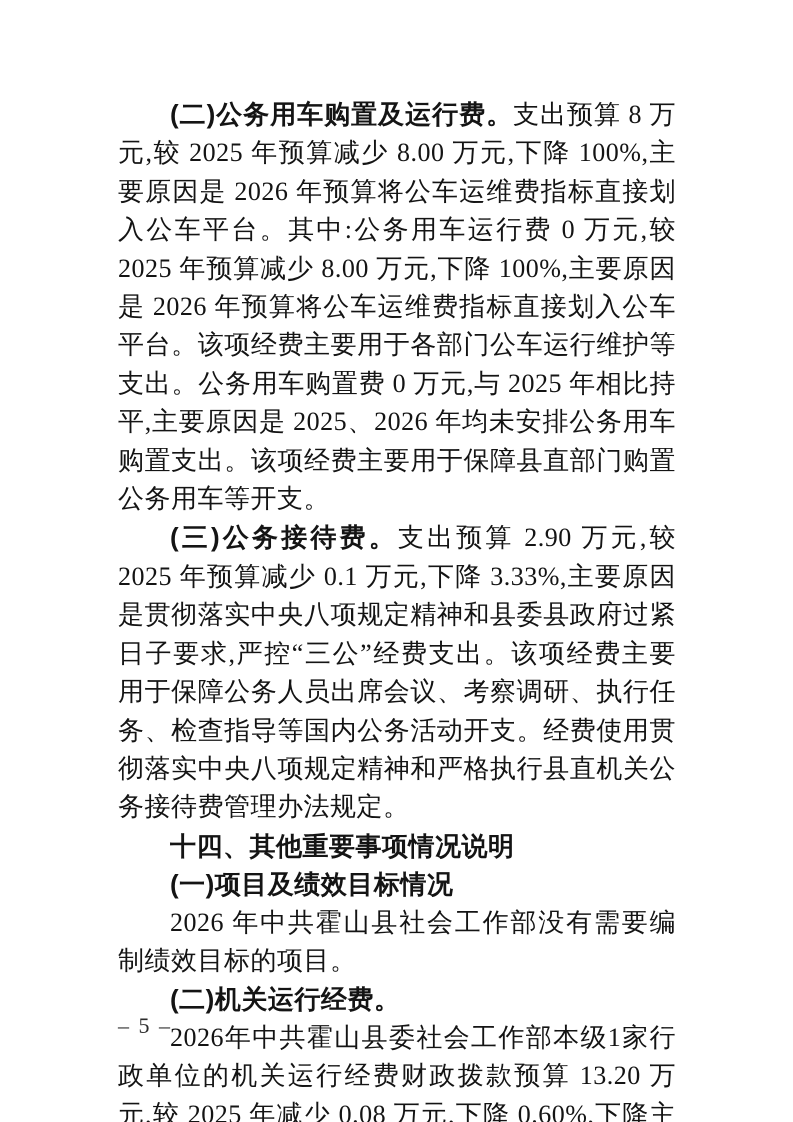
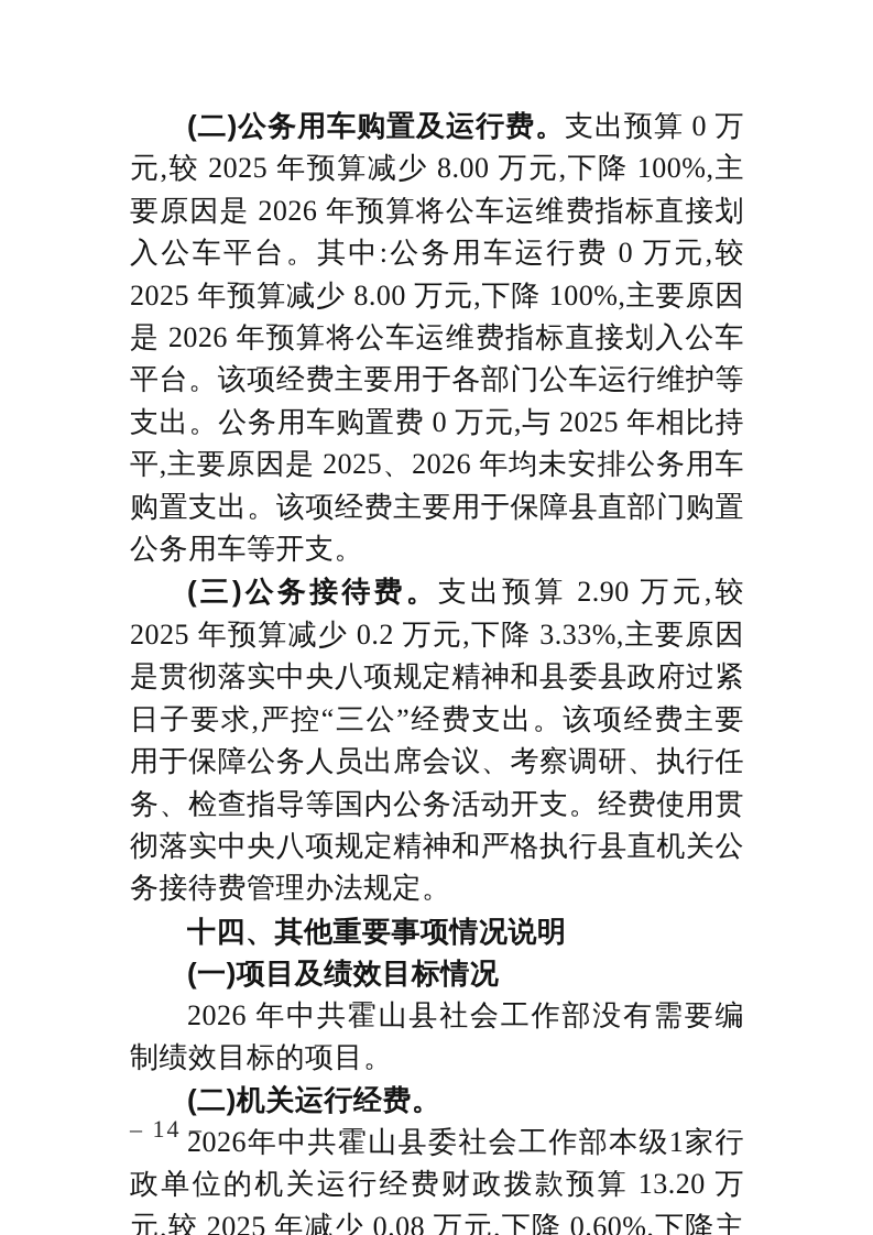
- (二)公务用车购置及运行费。支出预算 8 万元,较 2025 年预算减少 8.00 万元,下降 100%,主要原因是 2026 年预算将公车运维费指标直接划入公车平台。其中:公务用车运行费 0 万元,较 2025 年预算减少 8.00 万元,下降 100%,主要原因是 2026 年预算将公车运维费指标直接划入公车平台。该项经费主要用于各部门公车运行维护等支出。公务用车购置费 0 万元,与 2025 年相比持平,主要原因是 2025、2026 年均未安排公务用车购置支出。该项经费主要用于保障县直部门购置公务用车等开支。
+ (二)公务用车购置及运行费。支出预算 0 万元,较 2025 年预算减少 8.00 万元,下降 100%,主要原因是 2026 年预算将公车运维费指标直接划入公车平台。其中:公务用车运行费 0 万元,较 2025 年预算减少 8.00 万元,下降 100%,主要原因是 2026 年预算将公车运维费指标直接划入公车平台。该项经费主要用于各部门公车运行维护等支出。公务用车购置费 0 万元,与 2025 年相比持平,主要原因是 2025、2026 年均未安排公务用车购置支出。该项经费主要用于保障县直部门购置公务用车等开支。
- (三)公务接待费。支出预算 2.90 万元,较 2025 年预算减少 0.1 万元,下降 3.33%,主要原因是贯彻落实中央八项规定精神和县委县政府过紧日子要求,严控“三公”经费支出。该项经费主要用于保障公务人员出席会议、考察调研、执行任务、检查指导等国内公务活动开支。经费使用贯彻落实中央八项规定精神和严格执行县直机关公务接待费管理办法规定。
+ (三)公务接待费。支出预算 2.90 万元,较 2025 年预算减少 0.2 万元,下降 3.33%,主要原因是贯彻落实中央八项规定精神和县委县政府过紧日子要求,严控“三公”经费支出。该项经费主要用于保障公务人员出席会议、考察调研、执行任务、检查指导等国内公务活动开支。经费使用贯彻落实中央八项规定精神和严格执行县直机关公务接待费管理办法规定。
  十四、其他重要事项情况说明
  (一)项目及绩效目标情况
  2026 年中共霍山县社会工作部没有需要编制绩效目标的项目。
  (二)机关运行经费。
  2026年中共霍山县委社会工作部本级1家行政单位的机关运行经费财政拨款预算 13.20 万元,较 2025 年减少 0.08 万元,下降 0.60%,下降主
- – 5 –
+ – 14 –
